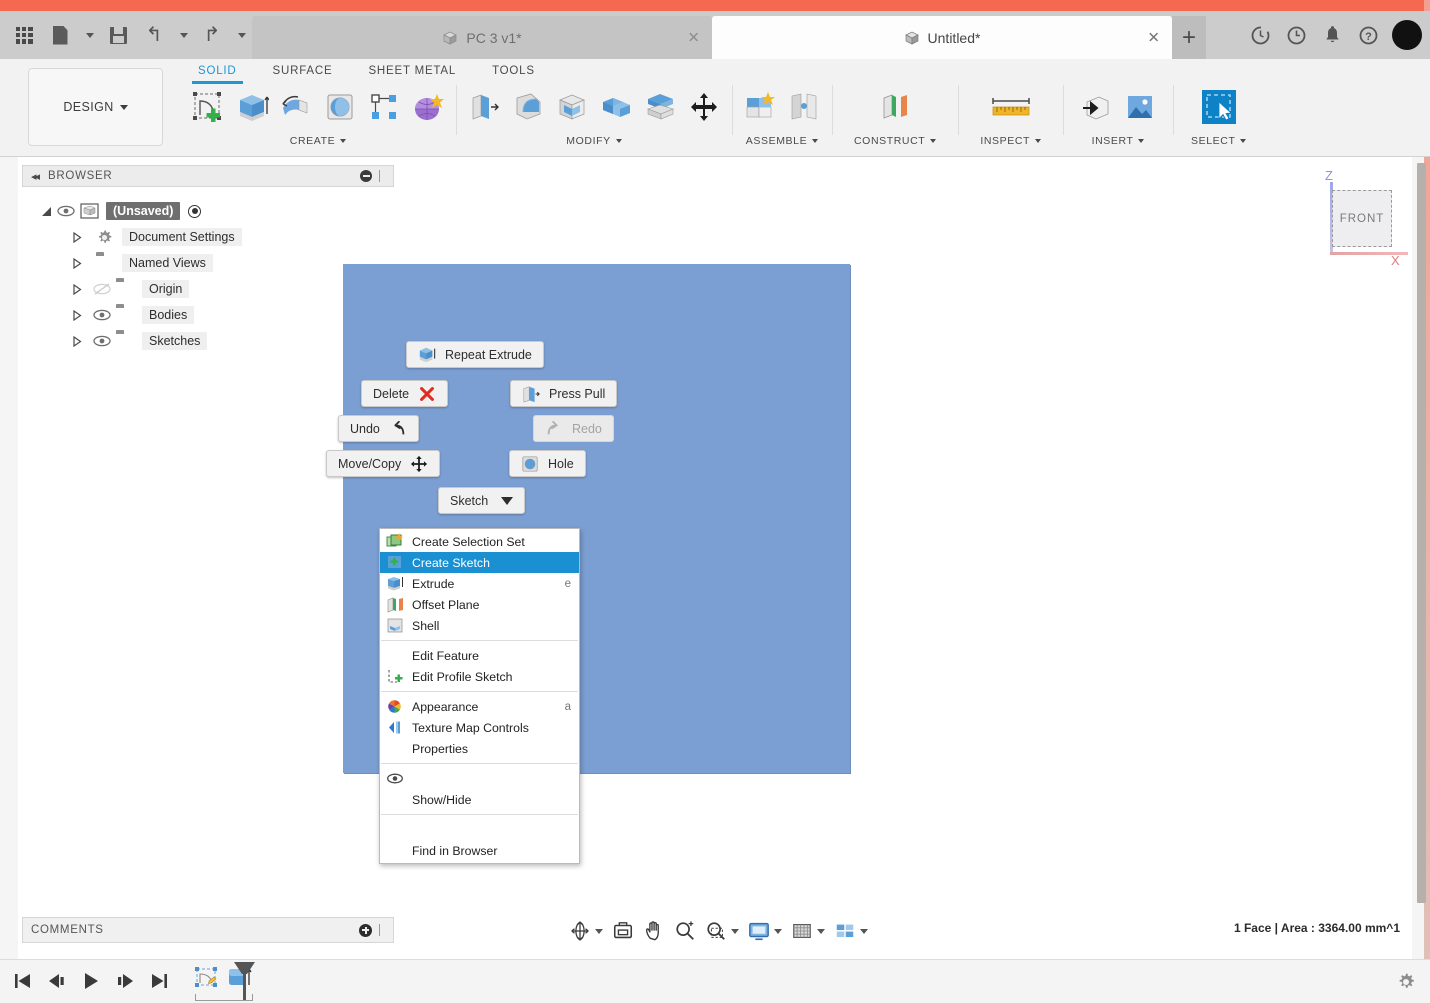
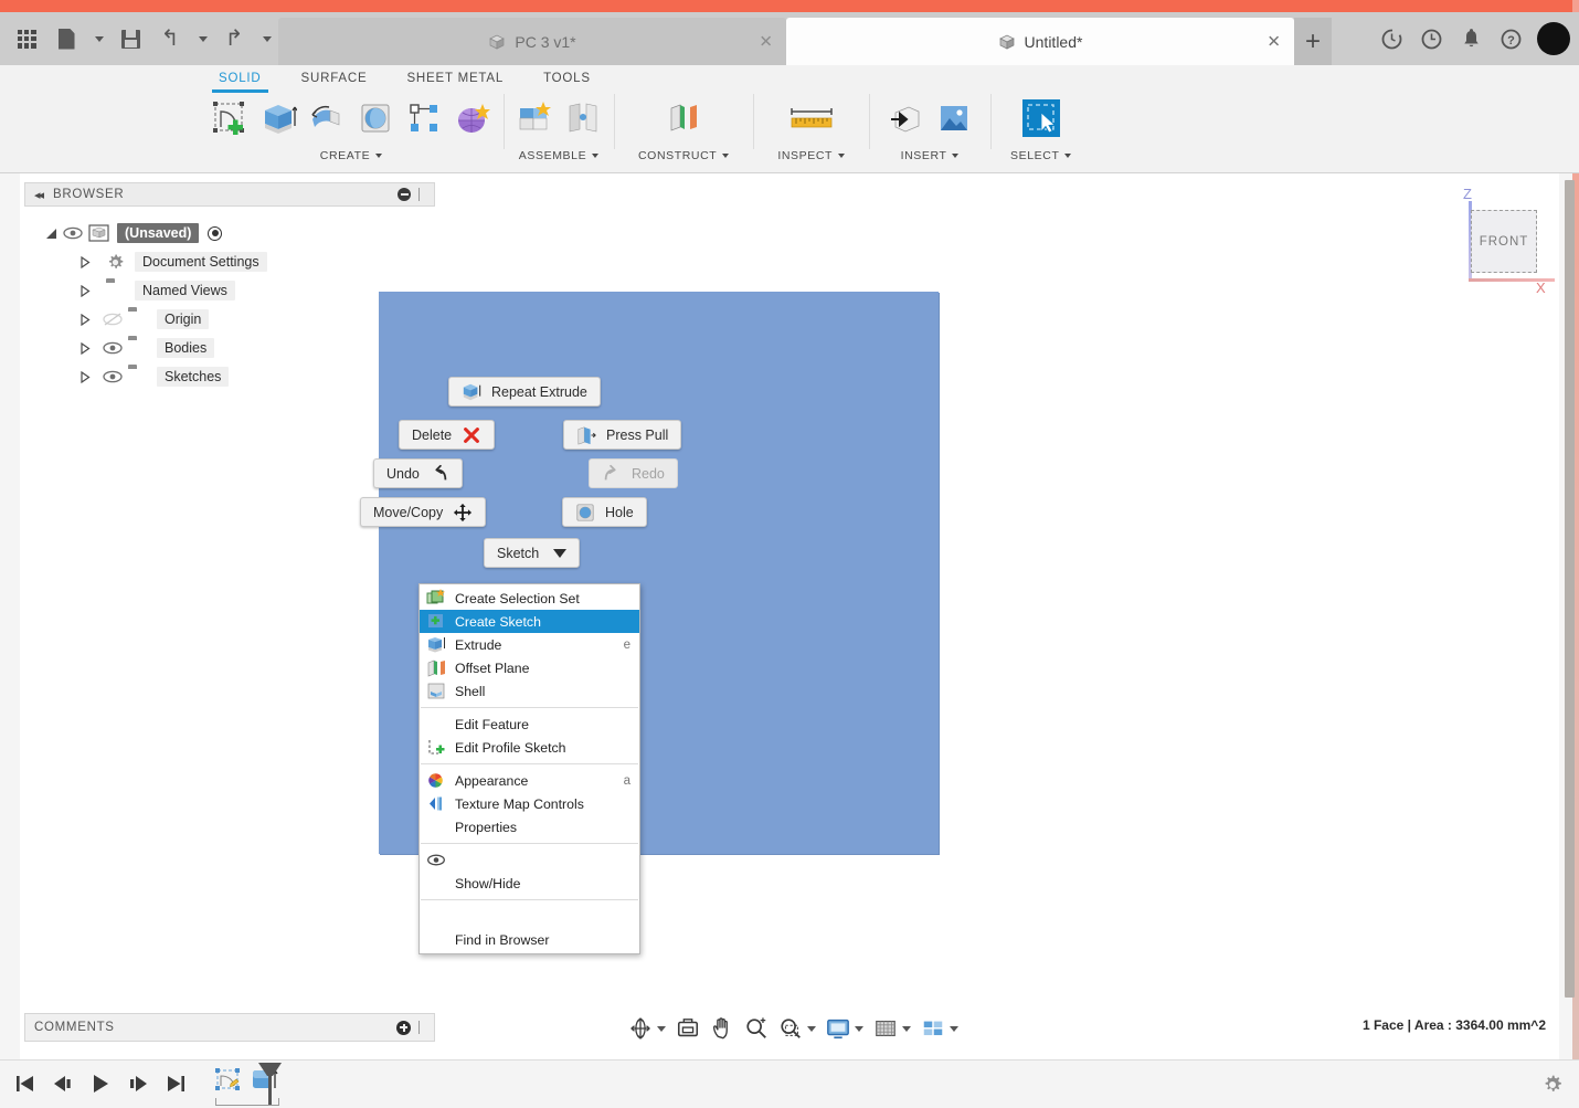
  ↰
  ↱
  PC 3 v1*
  ✕
  Untitled*
  ✕
  +
  ?
- DESIGN
  SOLID
  SURFACE
  SHEET METAL
  TOOLS
  CREATE
- MODIFY
  ASSEMBLE
  CONSTRUCT
  INSPECT
  INSERT
  SELECT
  ◂◂
  BROWSER
  (Unsaved)
  Document Settings
  Named Views
  Origin
  Bodies
  Sketches
  Repeat Extrude
  Delete
  Press Pull
  Undo
  Redo
  Move/Copy
  Hole
  Sketch
  Create Selection Set
  Create Sketch
  Extrude
  e
  Offset Plane
  Shell
  Edit Feature
  Edit Profile Sketch
  Appearance
  a
  Texture Map Controls
  Properties
  Show/Hide
  Find in Browser
  Z
  X
  FRONT
  COMMENTS
- 1 Face | Area : 3364.00 mm^1
+ 1 Face | Area : 3364.00 mm^2
